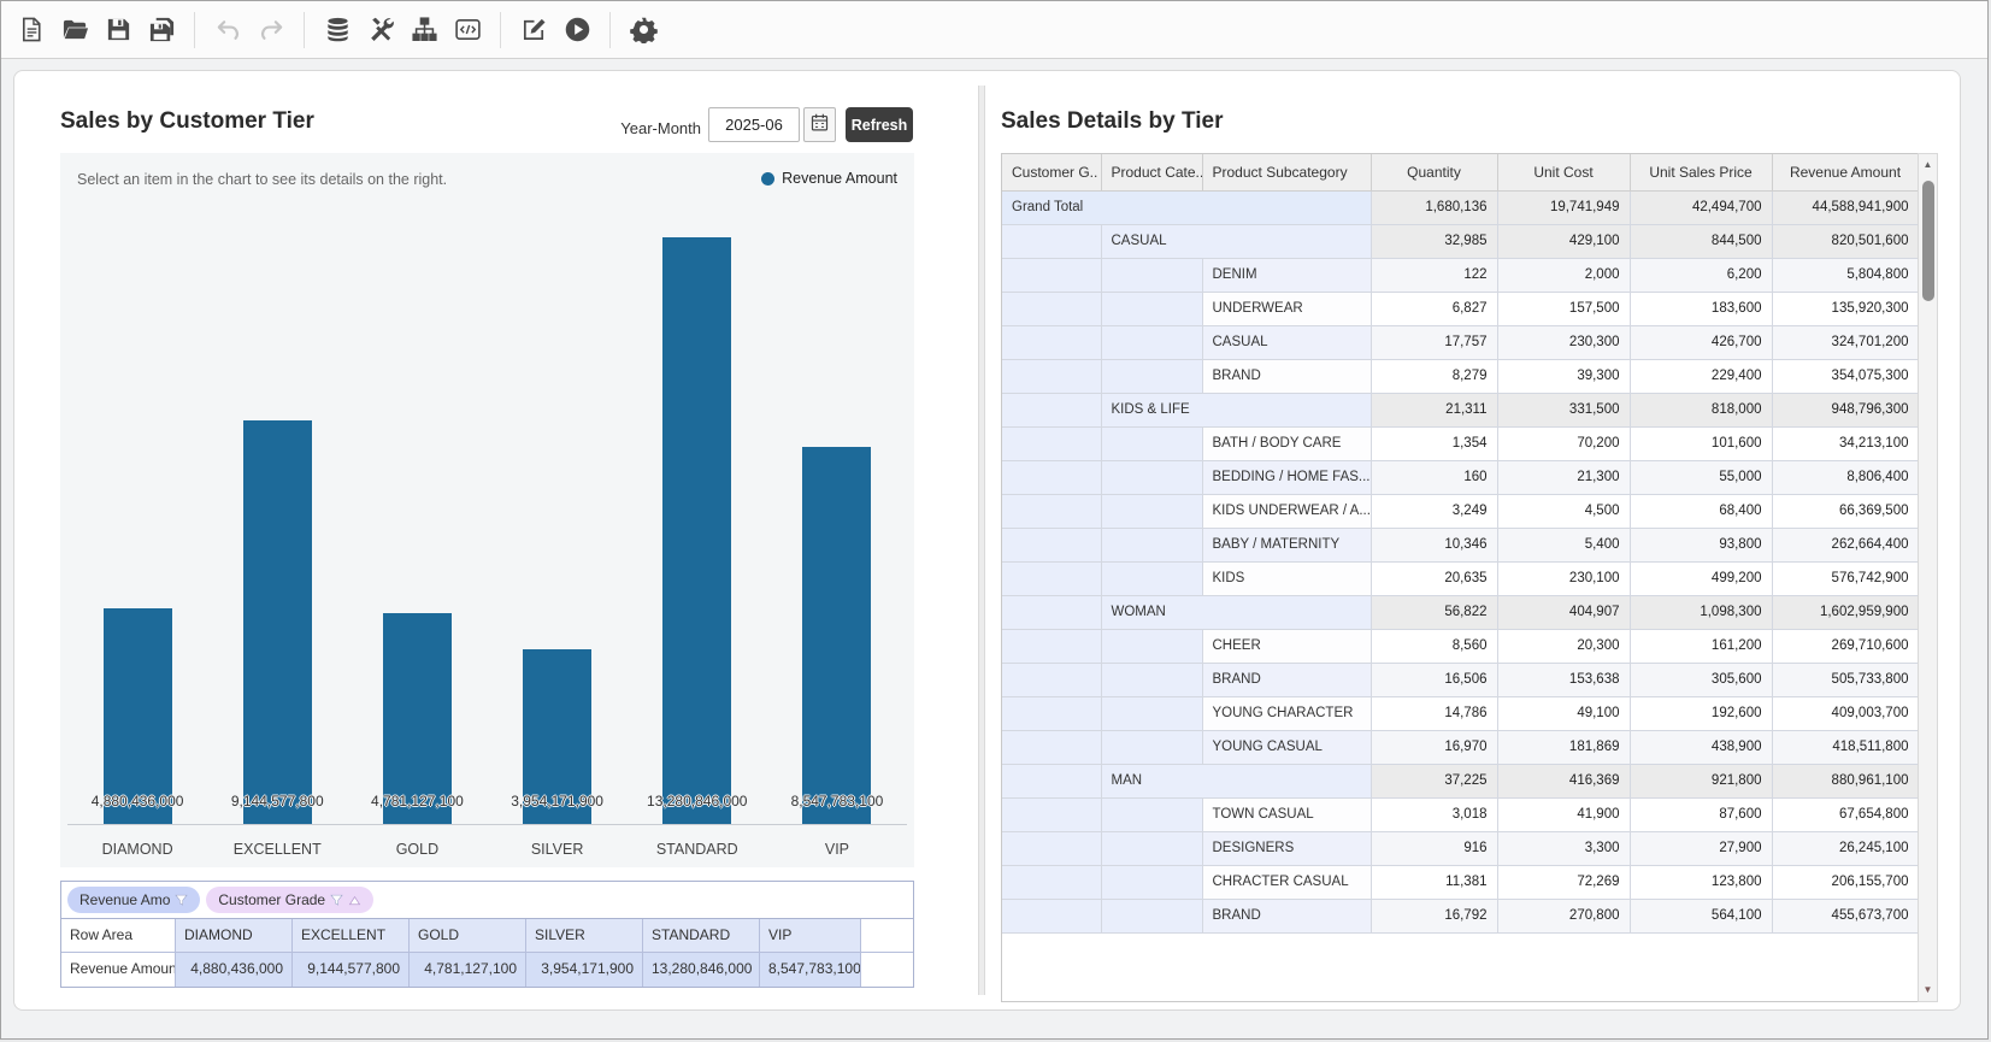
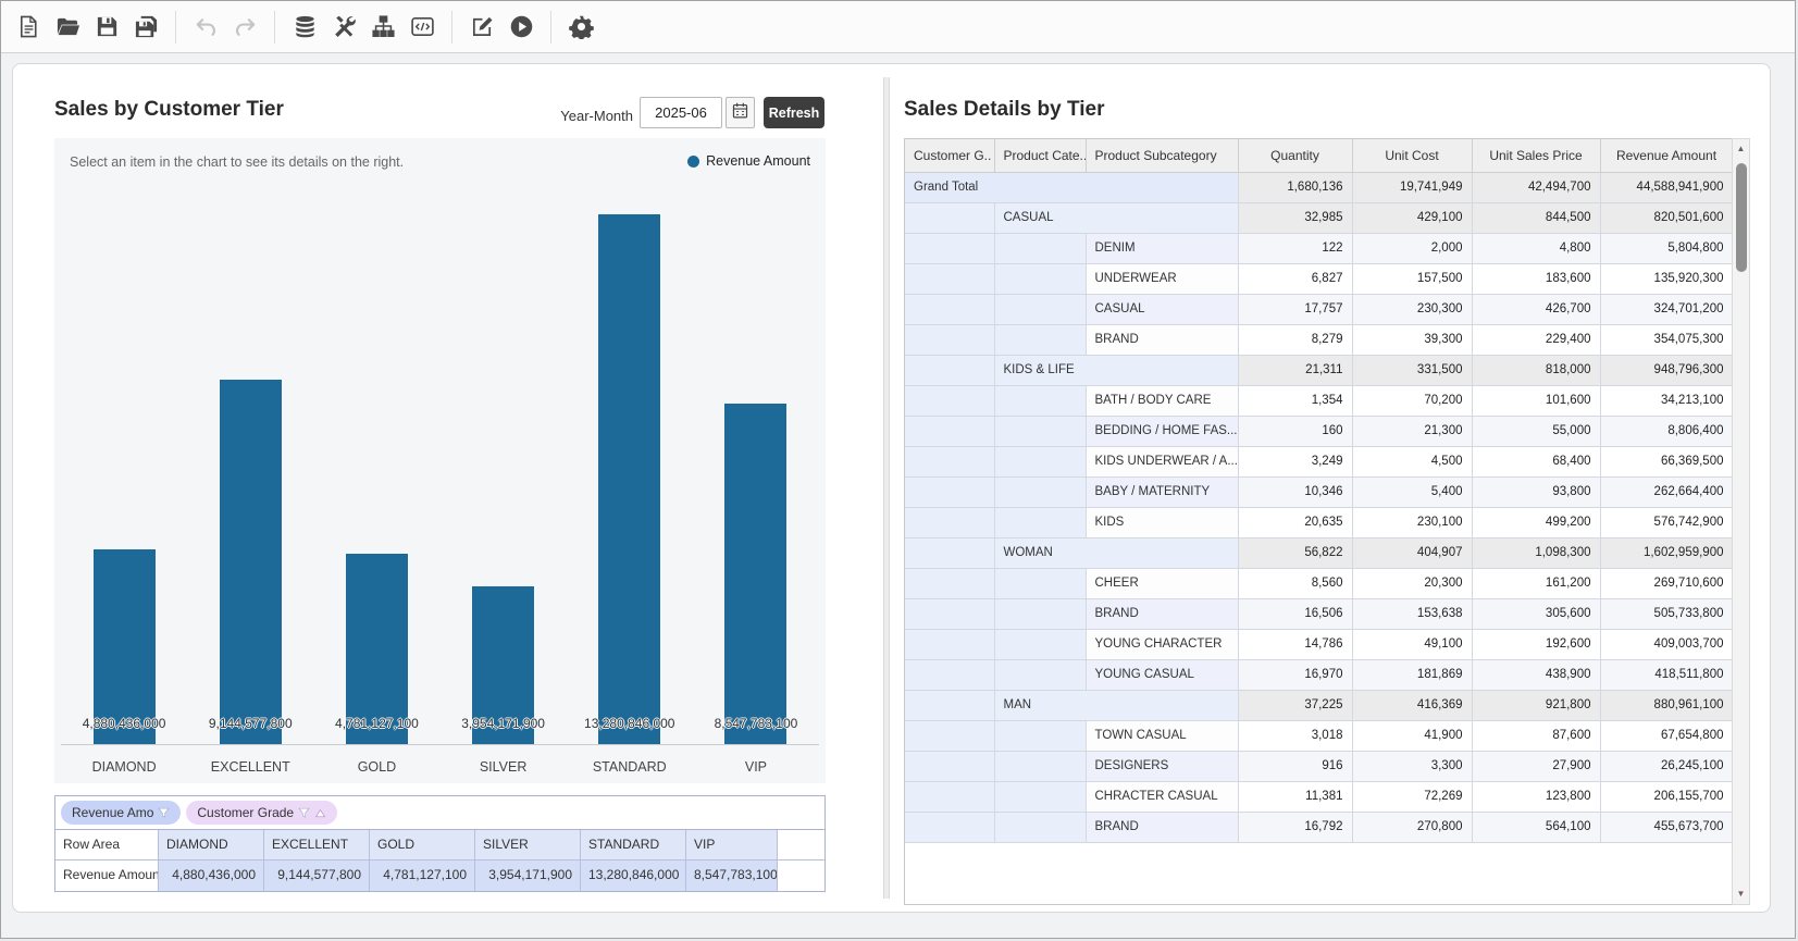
  Sales by Customer Tier
  Year-Month
  2025-06
  Refresh
  Select an item in the chart to see its details on the right.
  Revenue Amount
  4,880,436,000
  9,144,577,800
  4,781,127,100
  3,954,171,900
  13,280,846,000
  8,547,783,100
  DIAMOND
  EXCELLENT
  GOLD
  SILVER
  STANDARD
  VIP
  Revenue Amo
  Customer Grade
  Row Area
  DIAMOND
  EXCELLENT
  GOLD
  SILVER
  STANDARD
  VIP
  Revenue Amoun
  4,880,436,000
  9,144,577,800
  4,781,127,100
  3,954,171,900
  13,280,846,000
  8,547,783,100
  Sales Details by Tier
  Customer G..	Product Cate.	Product Subcategory	Quantity	Unit Cost	Unit Sales Price	Revenue Amount
  Grand Total	1,680,136	19,741,949	42,494,700	44,588,941,900
  	CASUAL	32,985	429,100	844,500	820,501,600
- 		DENIM	122	2,000	6,200	5,804,800
+ 		DENIM	122	2,000	4,800	5,804,800
  		UNDERWEAR	6,827	157,500	183,600	135,920,300
  		CASUAL	17,757	230,300	426,700	324,701,200
  		BRAND	8,279	39,300	229,400	354,075,300
  	KIDS & LIFE	21,311	331,500	818,000	948,796,300
  		BATH / BODY CARE	1,354	70,200	101,600	34,213,100
  		BEDDING / HOME FAS...	160	21,300	55,000	8,806,400
  		KIDS UNDERWEAR / A...	3,249	4,500	68,400	66,369,500
  		BABY / MATERNITY	10,346	5,400	93,800	262,664,400
  		KIDS	20,635	230,100	499,200	576,742,900
  	WOMAN	56,822	404,907	1,098,300	1,602,959,900
  		CHEER	8,560	20,300	161,200	269,710,600
  		BRAND	16,506	153,638	305,600	505,733,800
  		YOUNG CHARACTER	14,786	49,100	192,600	409,003,700
  		YOUNG CASUAL	16,970	181,869	438,900	418,511,800
  	MAN	37,225	416,369	921,800	880,961,100
  		TOWN CASUAL	3,018	41,900	87,600	67,654,800
  		DESIGNERS	916	3,300	27,900	26,245,100
  		CHRACTER CASUAL	11,381	72,269	123,800	206,155,700
  		BRAND	16,792	270,800	564,100	455,673,700
  ▲
  ▼
